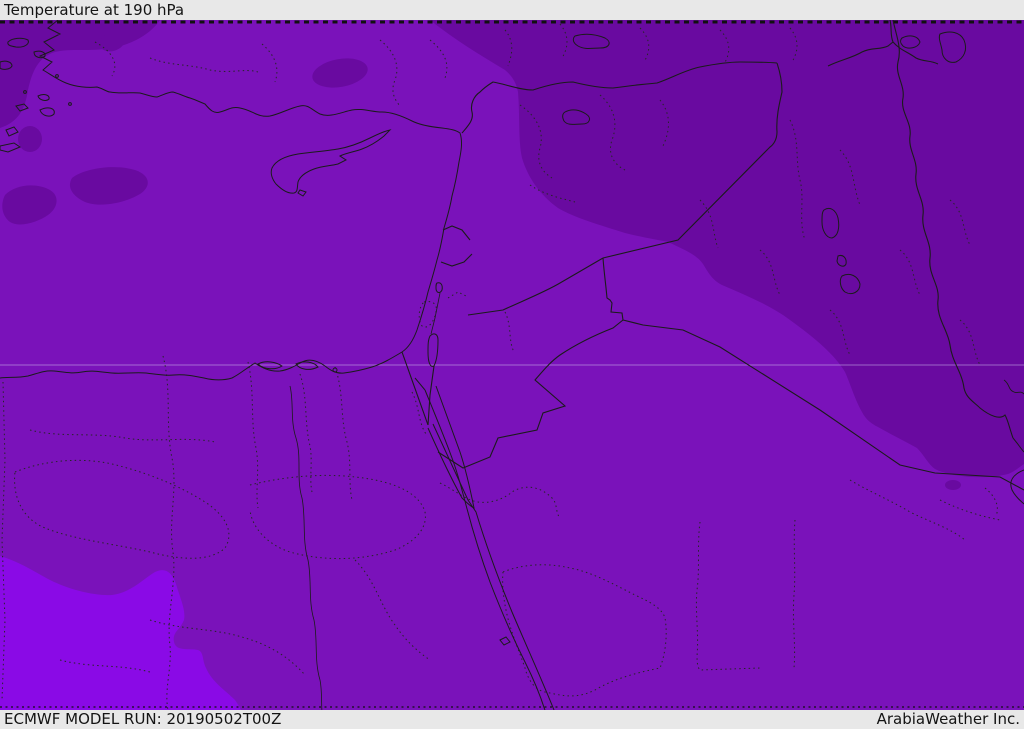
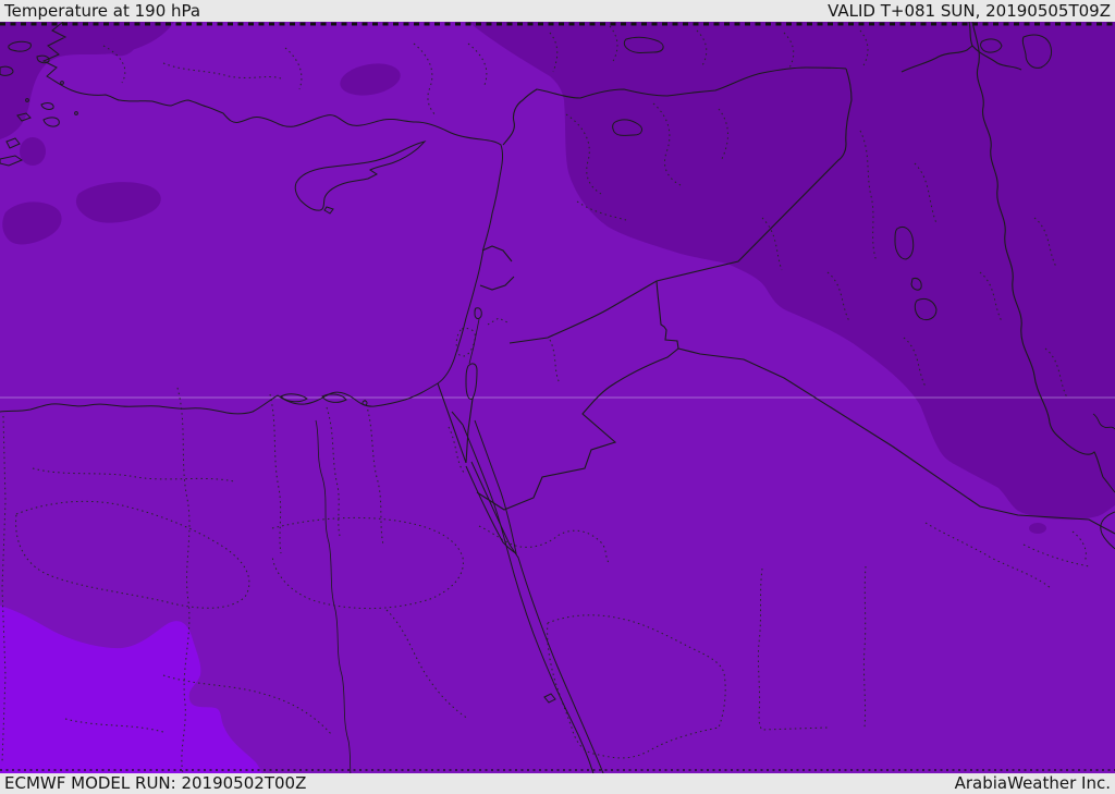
  Temperature at 190 hPa
+ VALID T+081 SUN, 20190505T09Z
  ECMWF MODEL RUN: 20190502T00Z
  ArabiaWeather Inc.
